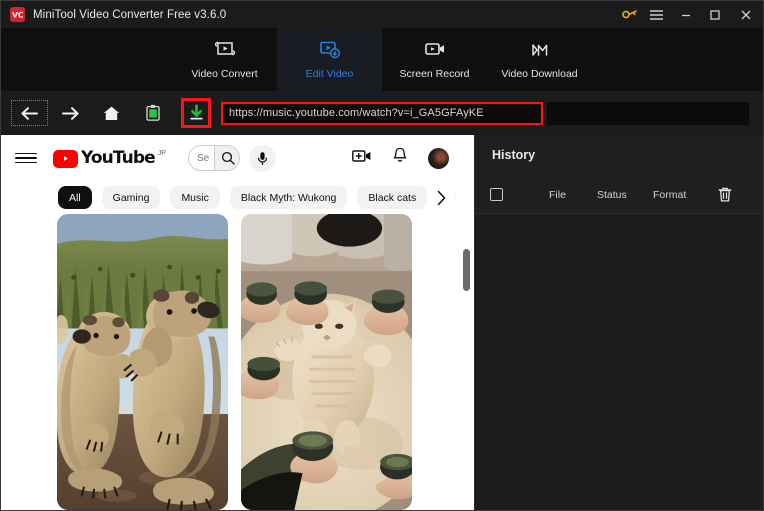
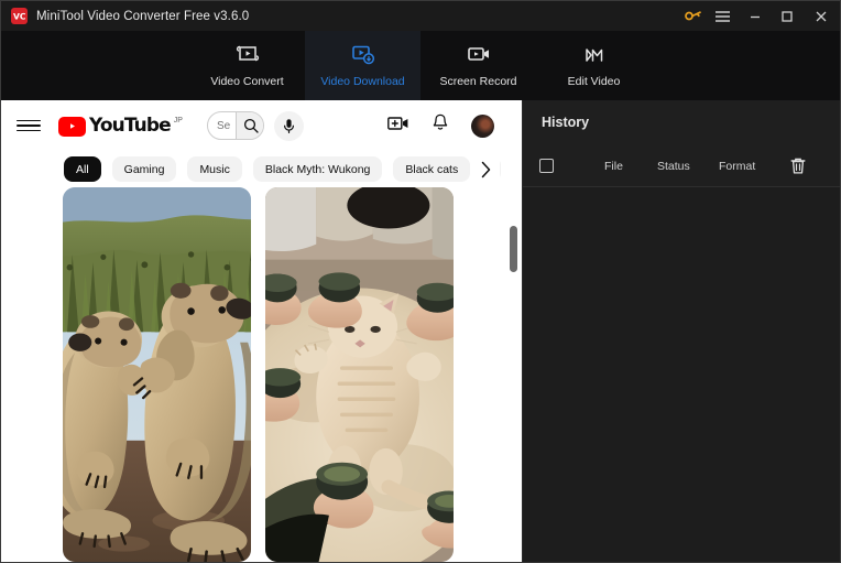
  VC
  MiniTool Video Converter Free v3.6.0
  Video Convert
- Edit Video
+ Video Download
  Screen Record
- Video Download
+ Edit Video
- https://music.youtube.com/watch?v=i_GA5GFAyKE
  YouTube
  Se
  All
  Gaming
  Music
  Black Myth: Wukong
  Black cats
  History
  File
  Status
  Format
